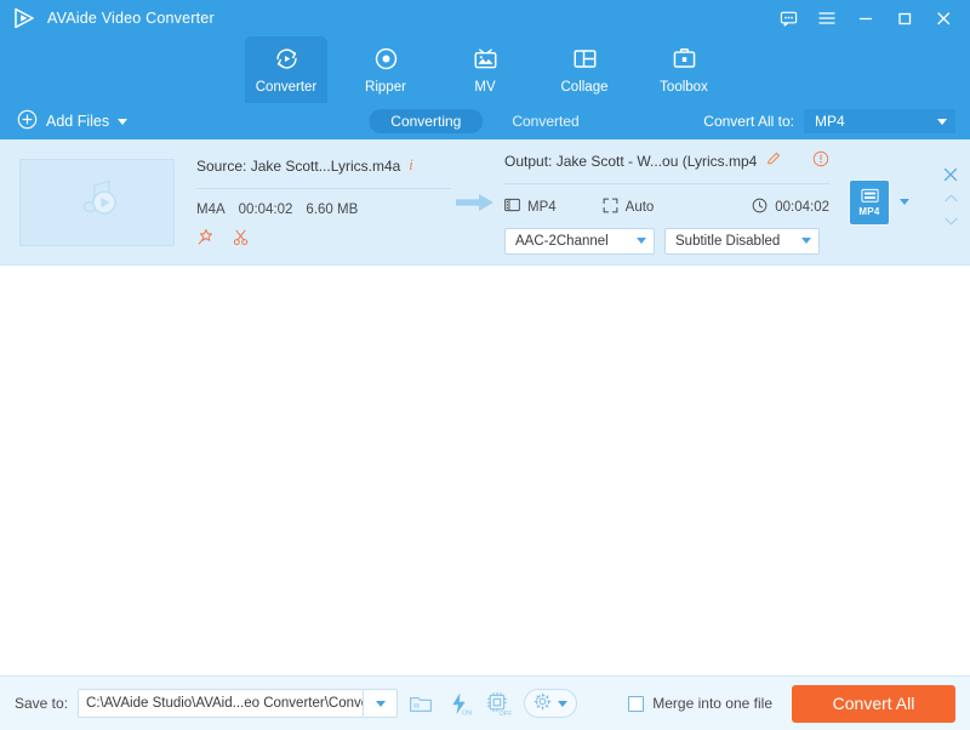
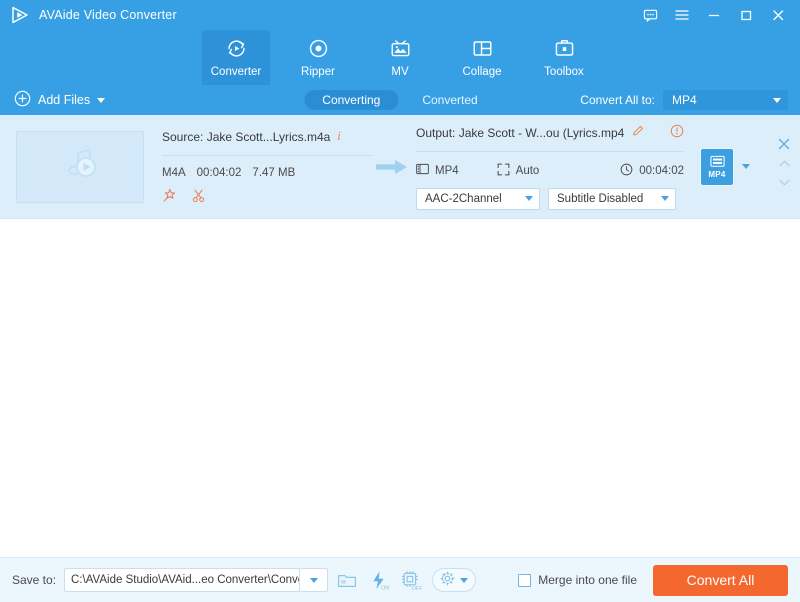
  AVAide Video Converter
  Converter
  Ripper
  MV
  Collage
  Toolbox
  Add Files
  Converting
  Converted
  Convert All to:
  MP4
  Source: Jake Scott...Lyrics.m4a
  i
  M4A
  00:04:02
- 6.60 MB
+ 7.47 MB
  Output: Jake Scott - W...ou (Lyrics.mp4
  MP4
  Auto
  00:04:02
  AAC-2Channel
  Subtitle Disabled
  MP4
  Save to:
  C:\AVAide Studio\AVAid...eo Converter\Conv
  Merge into one file
  Convert All
